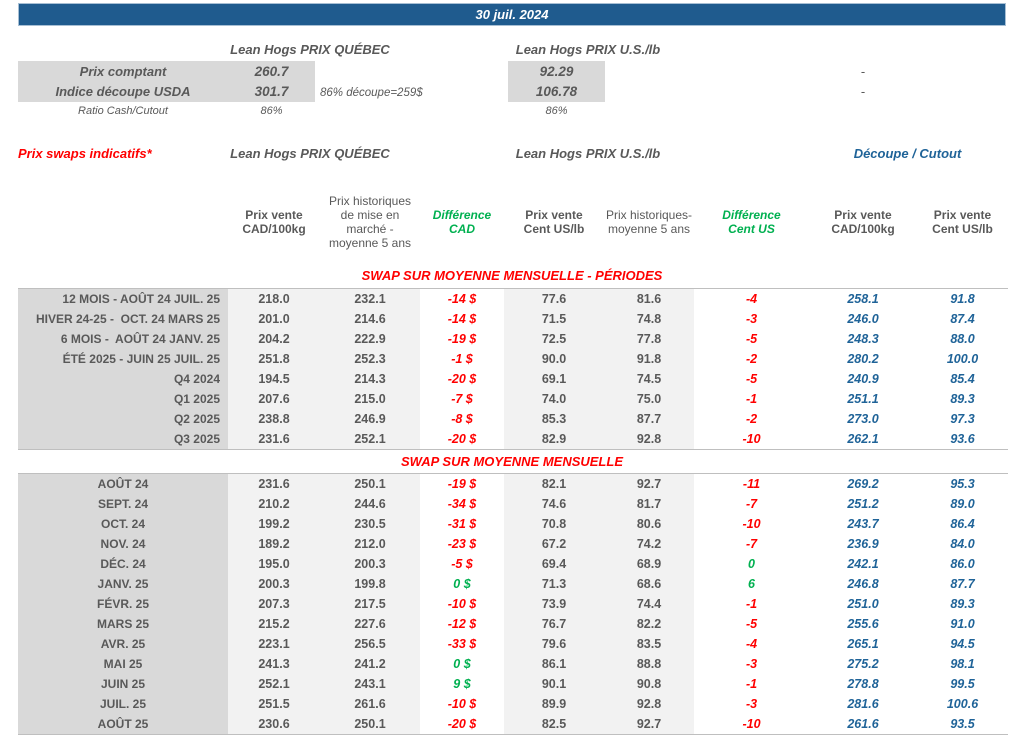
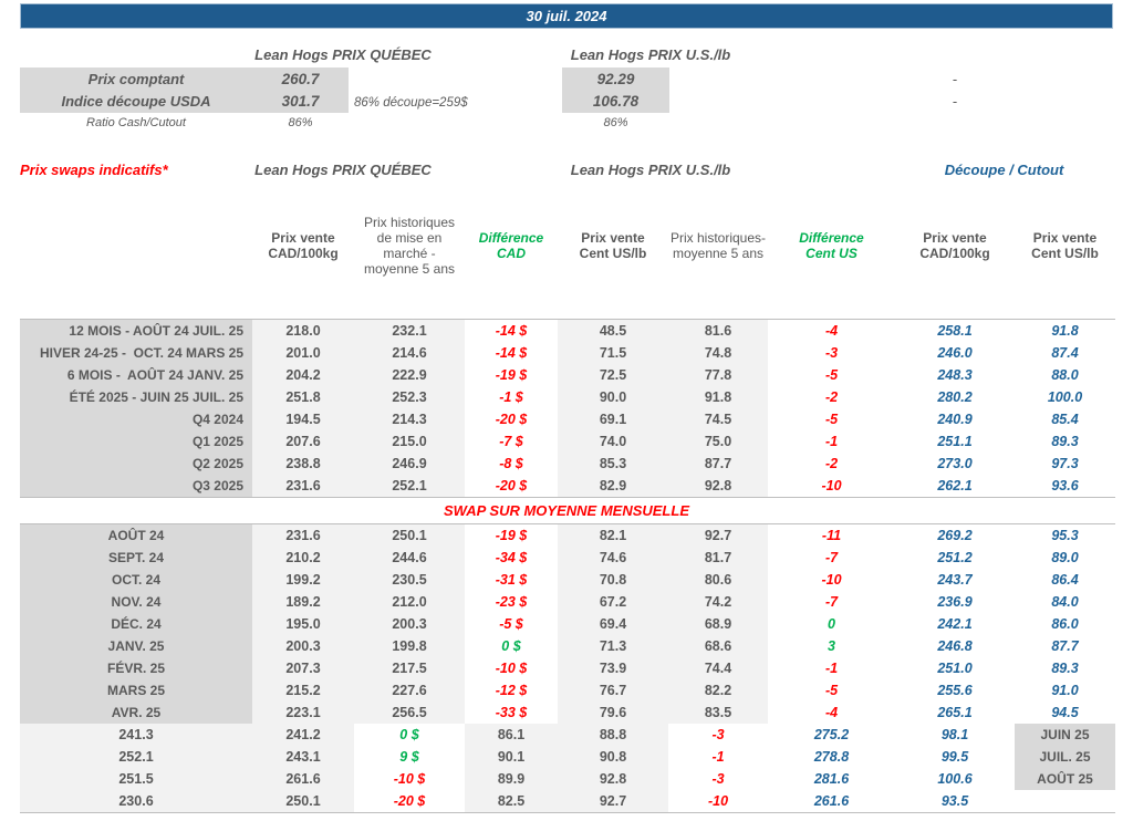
  30 juil. 2024
  Lean Hogs PRIX QUÉBEC
  Lean Hogs PRIX U.S./lb
  Prix comptant
  260.7
  92.29
  -
  Indice découpe USDA
  301.7
  86% découpe=259$
  106.78
  -
  Ratio Cash/Cutout
  86%
  86%
  Prix swaps indicatifs*
  Lean Hogs PRIX QUÉBEC
  Lean Hogs PRIX U.S./lb
  Découpe / Cutout
  Prix vente
  CAD/100kg
  Prix historiques
  de mise en
  marché -
  moyenne 5 ans
  Différence
  CAD
  Prix vente
  Cent US/lb
  Prix historiques-
  moyenne 5 ans
  Différence
  Cent US
  Prix vente
  CAD/100kg
  Prix vente
  Cent US/lb
- SWAP SUR MOYENNE MENSUELLE - PÉRIODES
  12 MOIS - AOÛT 24 JUIL. 25
  218.0
  232.1
  -14 $
- 77.6
+ 48.5
  81.6
  -4
  258.1
  91.8
  HIVER 24-25 - OCT. 24 MARS 25
  201.0
  214.6
  -14 $
  71.5
  74.8
  -3
  246.0
  87.4
  6 MOIS - AOÛT 24 JANV. 25
  204.2
  222.9
  -19 $
  72.5
  77.8
  -5
  248.3
  88.0
  ÉTÉ 2025 - JUIN 25 JUIL. 25
  251.8
  252.3
  -1 $
  90.0
  91.8
  -2
  280.2
  100.0
  Q4 2024
  194.5
  214.3
  -20 $
  69.1
  74.5
  -5
  240.9
  85.4
  Q1 2025
  207.6
  215.0
  -7 $
  74.0
  75.0
  -1
  251.1
  89.3
  Q2 2025
  238.8
  246.9
  -8 $
  85.3
  87.7
  -2
  273.0
  97.3
  Q3 2025
  231.6
  252.1
  -20 $
  82.9
  92.8
  -10
  262.1
  93.6
  SWAP SUR MOYENNE MENSUELLE
  AOÛT 24
  231.6
  250.1
  -19 $
  82.1
  92.7
  -11
  269.2
  95.3
  SEPT. 24
  210.2
  244.6
  -34 $
  74.6
  81.7
  -7
  251.2
  89.0
  OCT. 24
  199.2
  230.5
  -31 $
  70.8
  80.6
  -10
  243.7
  86.4
  NOV. 24
  189.2
  212.0
  -23 $
  67.2
  74.2
  -7
  236.9
  84.0
  DÉC. 24
  195.0
  200.3
  -5 $
  69.4
  68.9
  0
  242.1
  86.0
  JANV. 25
  200.3
  199.8
  0 $
  71.3
  68.6
- 6
+ 3
  246.8
  87.7
  FÉVR. 25
  207.3
  217.5
  -10 $
  73.9
  74.4
  -1
  251.0
  89.3
  MARS 25
  215.2
  227.6
  -12 $
  76.7
  82.2
  -5
  255.6
  91.0
  AVR. 25
  223.1
  256.5
  -33 $
  79.6
  83.5
  -4
  265.1
  94.5
- MAI 25
  241.3
  241.2
  0 $
  86.1
  88.8
  -3
  275.2
  98.1
  JUIN 25
  252.1
  243.1
  9 $
  90.1
  90.8
  -1
  278.8
  99.5
  JUIL. 25
  251.5
  261.6
  -10 $
  89.9
  92.8
  -3
  281.6
  100.6
  AOÛT 25
  230.6
  250.1
  -20 $
  82.5
  92.7
  -10
  261.6
  93.5
